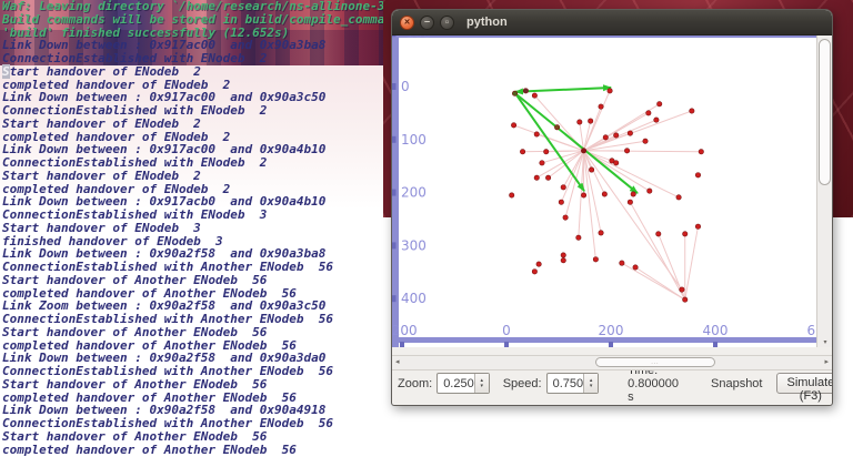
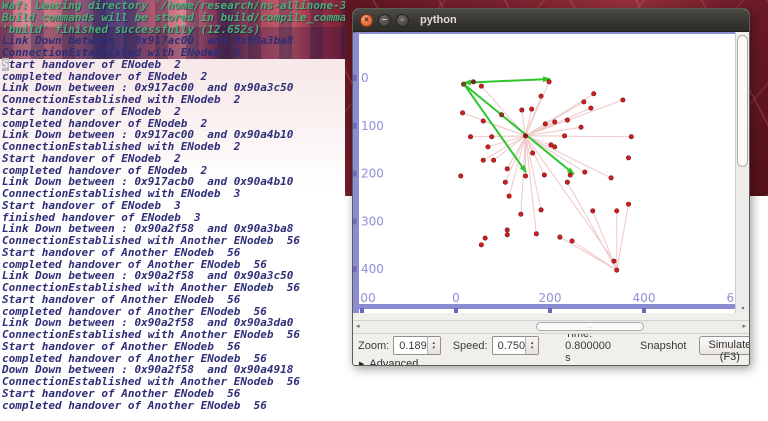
  Waf: Leaving directory `/home/research/ns-allinone-3
  Build commands will be stored in build/compile_comma
  'build' finished successfully (12.652s)
  Link Down between : 0x917ac00 and 0x90a3ba8
  ConnectionEstablished with ENodeb 2
  Start handover of ENodeb 2
  completed handover of ENodeb 2
  Link Down between : 0x917ac00 and 0x90a3c50
  ConnectionEstablished with ENodeb 2
  Start handover of ENodeb 2
  completed handover of ENodeb 2
  Link Down between : 0x917ac00 and 0x90a4b10
  ConnectionEstablished with ENodeb 2
  Start handover of ENodeb 2
  completed handover of ENodeb 2
  Link Down between : 0x917acb0 and 0x90a4b10
  ConnectionEstablished with ENodeb 3
  Start handover of ENodeb 3
  finished handover of ENodeb 3
  Link Down between : 0x90a2f58 and 0x90a3ba8
  ConnectionEstablished with Another ENodeb 56
  Start handover of Another ENodeb 56
  completed handover of Another ENodeb 56
- Link Zoom between : 0x90a2f58 and 0x90a3c50
+ Link Down between : 0x90a2f58 and 0x90a3c50
  ConnectionEstablished with Another ENodeb 56
  Start handover of Another ENodeb 56
  completed handover of Another ENodeb 56
  Link Down between : 0x90a2f58 and 0x90a3da0
  ConnectionEstablished with Another ENodeb 56
  Start handover of Another ENodeb 56
  completed handover of Another ENodeb 56
- Link Down between : 0x90a2f58 and 0x90a4918
+ Down Down between : 0x90a2f58 and 0x90a4918
  ConnectionEstablished with Another ENodeb 56
  Start handover of Another ENodeb 56
  completed handover of Another ENodeb 56
  ×
  −
  ▫
  python
  200
  0
  200
  400
  0
  100
  200
  300
  400
  Zoom:
- 0.250
+ 0.189
  Speed:
  0.750
  Snapshot
  Simulate (F3)
+ Advanced
